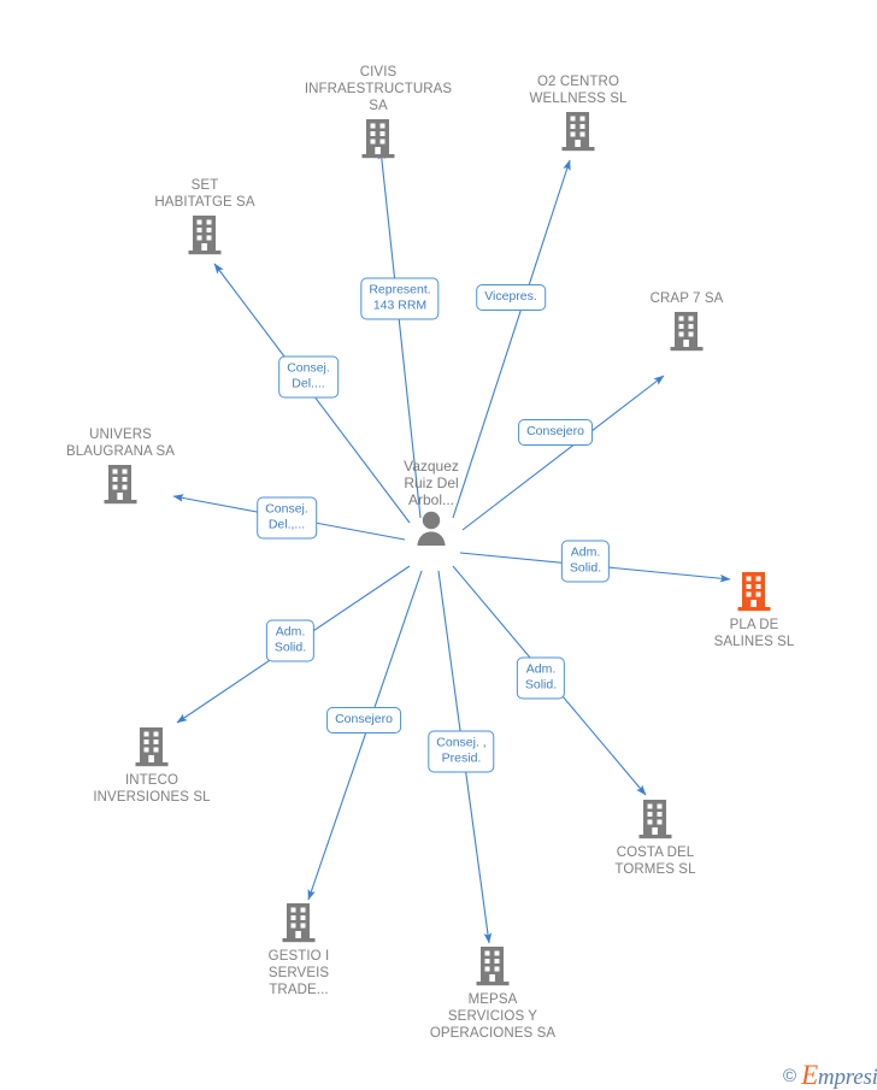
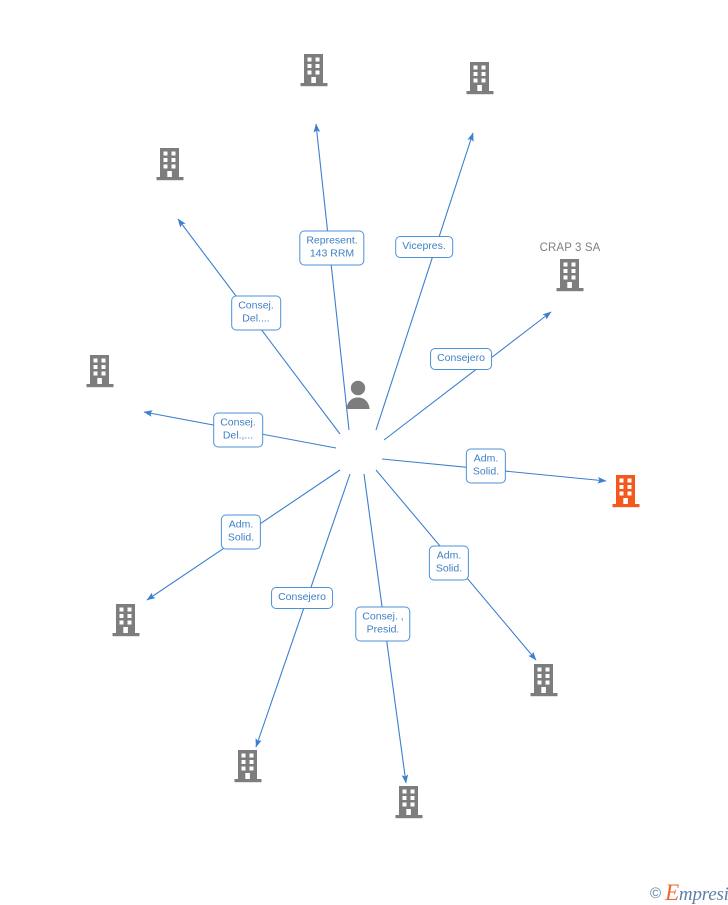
- CIVIS
- INFRAESTRUCTURAS SA
- O2 CENTRO
- WELLNESS SL
- SET
- HABITATGE SA
- CRAP 7 SA
+ CRAP 3 SA
- UNIVERS
- BLAUGRANA SA
- PLA DE
- SALINES SL
- INTECO
- INVERSIONES SL
- COSTA DEL
- TORMES SL
- GESTIO I
- SERVEIS
- TRADE...
- MEPSA
- SERVICIOS Y
- OPERACIONES SA
- Vazquez
- Ruiz Del
- Arbol...
  Represent.
  143 RRM
  Vicepres.
  Consej.
  Del....
  Consejero
  Consej.
  Del.,...
  Adm.
  Solid.
  Adm.
  Solid.
  Adm.
  Solid.
  Consejero
  Consej. ,
  Presid.
  ©
  Empresi
